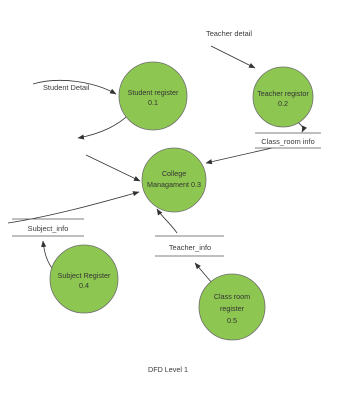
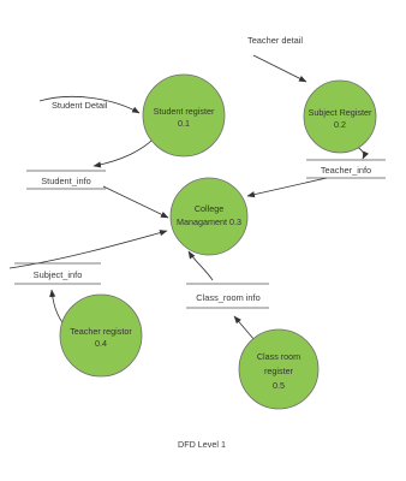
+ Student_info
- Class_room info
+ Teacher_info
  Subject_info
- Teacher_info
+ Class_room info
  Student register
  0.1
- Teacher registor
+ Subject Register
  0.2
  College
  Managament 0.3
- Subject Register
+ Teacher registor
  0.4
  Class room
  register
  0.5
  Student Detail
  Teacher detail
  DFD Level 1
